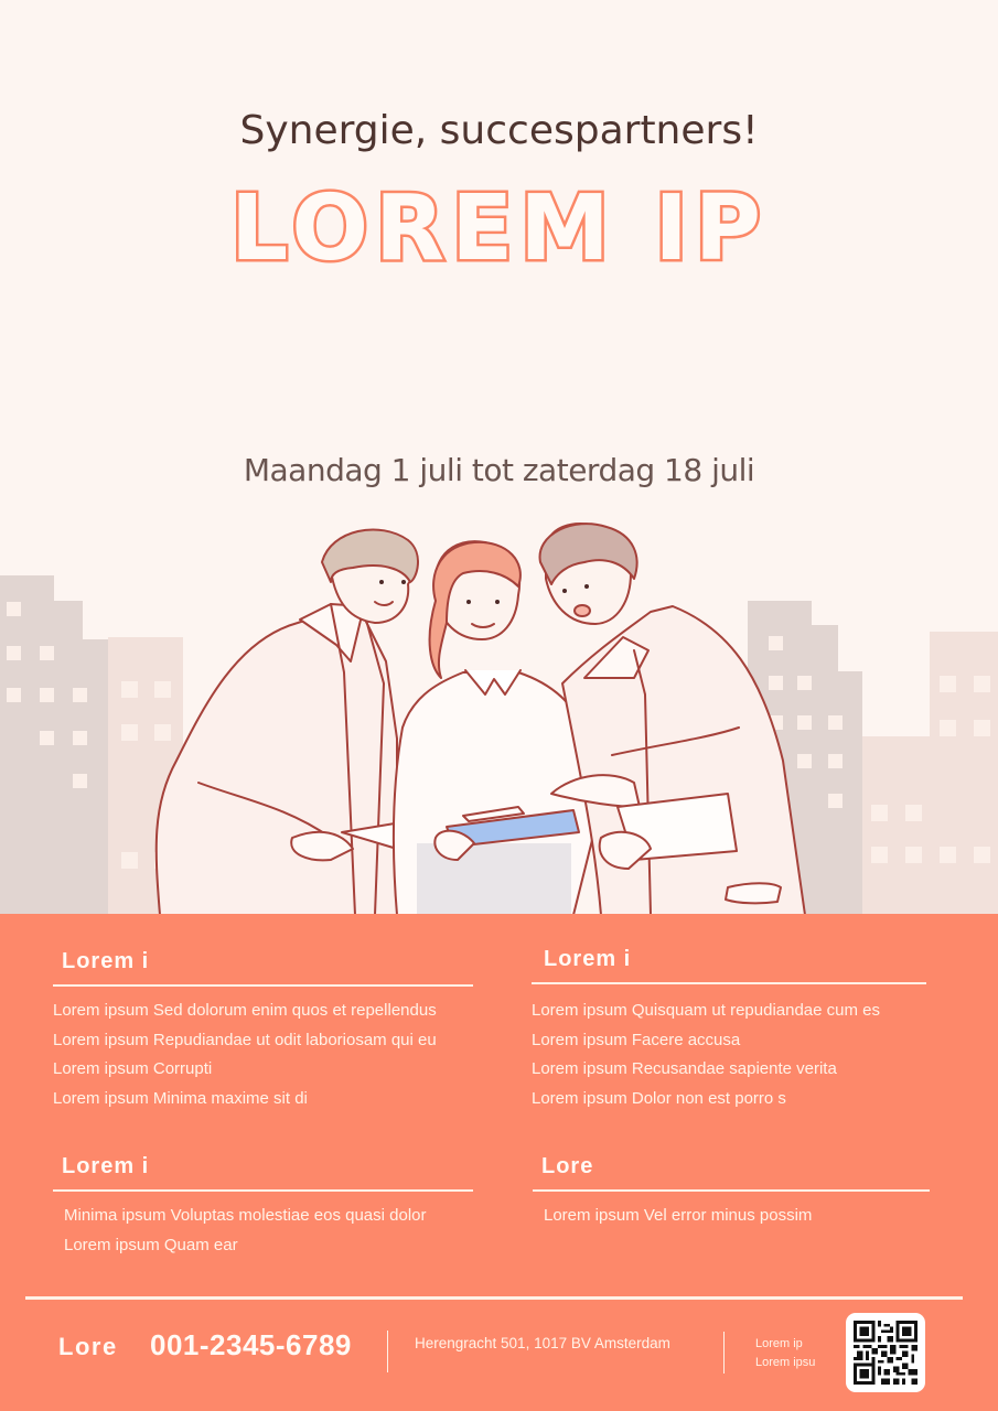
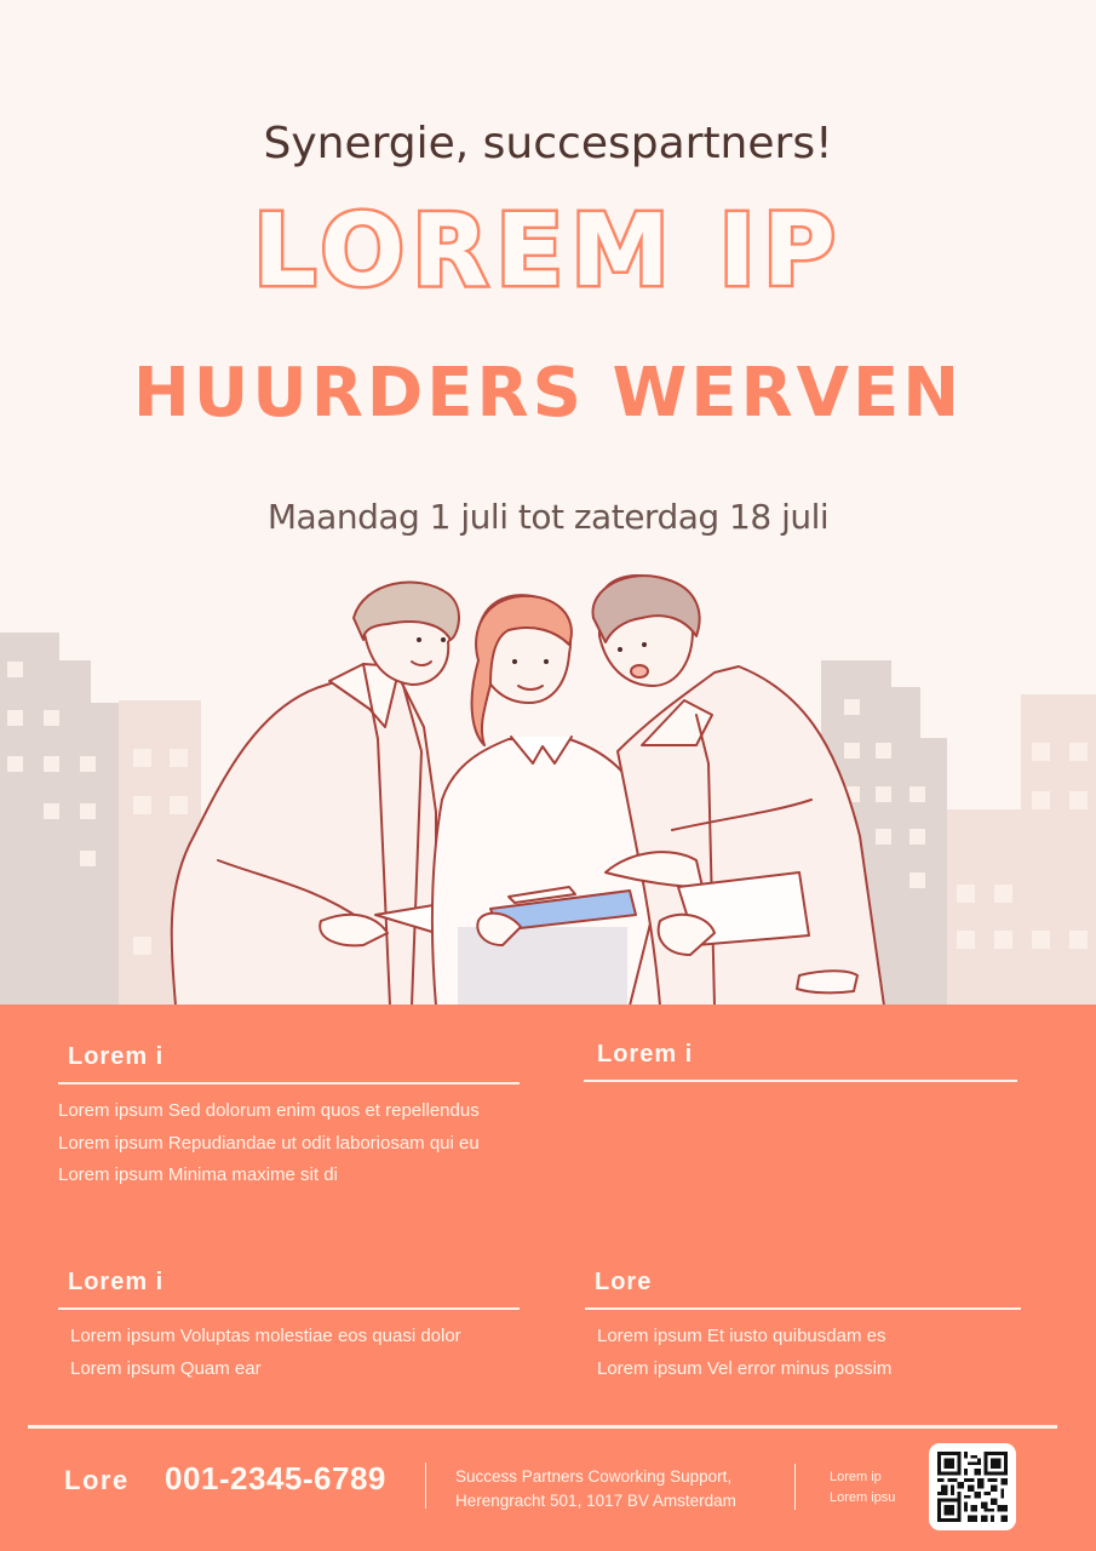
  Synergie, succespartners!
  LOREM IP
+ HUURDERS WERVEN
  Maandag 1 juli tot zaterdag 18 juli
  Lorem i
  Lorem ipsum Sed dolorum enim quos et repellendus
  Lorem ipsum Repudiandae ut odit laboriosam qui eu
- Lorem ipsum Corrupti
  Lorem ipsum Minima maxime sit di
  Lorem i
- Lorem ipsum Quisquam ut repudiandae cum es
- Lorem ipsum Facere accusa
- Lorem ipsum Recusandae sapiente verita
- Lorem ipsum Dolor non est porro s
  Lorem i
- Minima ipsum Voluptas molestiae eos quasi dolor
+ Lorem ipsum Voluptas molestiae eos quasi dolor
  Lorem ipsum Quam ear
  Lore
+ Lorem ipsum Et iusto quibusdam es
  Lorem ipsum Vel error minus possim
  Lore
  001-2345-6789
+ Success Partners Coworking Support,
  Herengracht 501, 1017 BV Amsterdam
  Lorem ip
  Lorem ipsu
